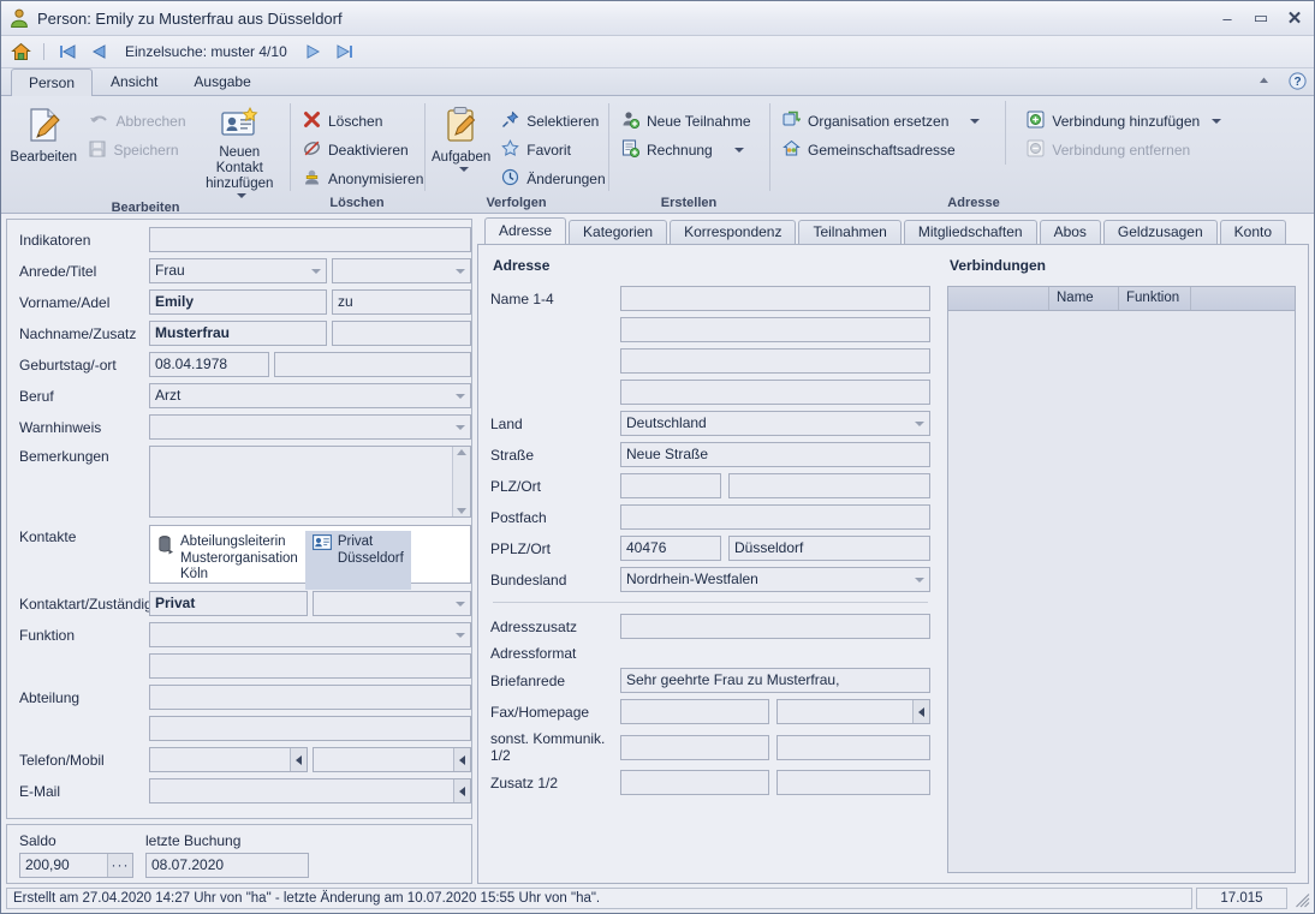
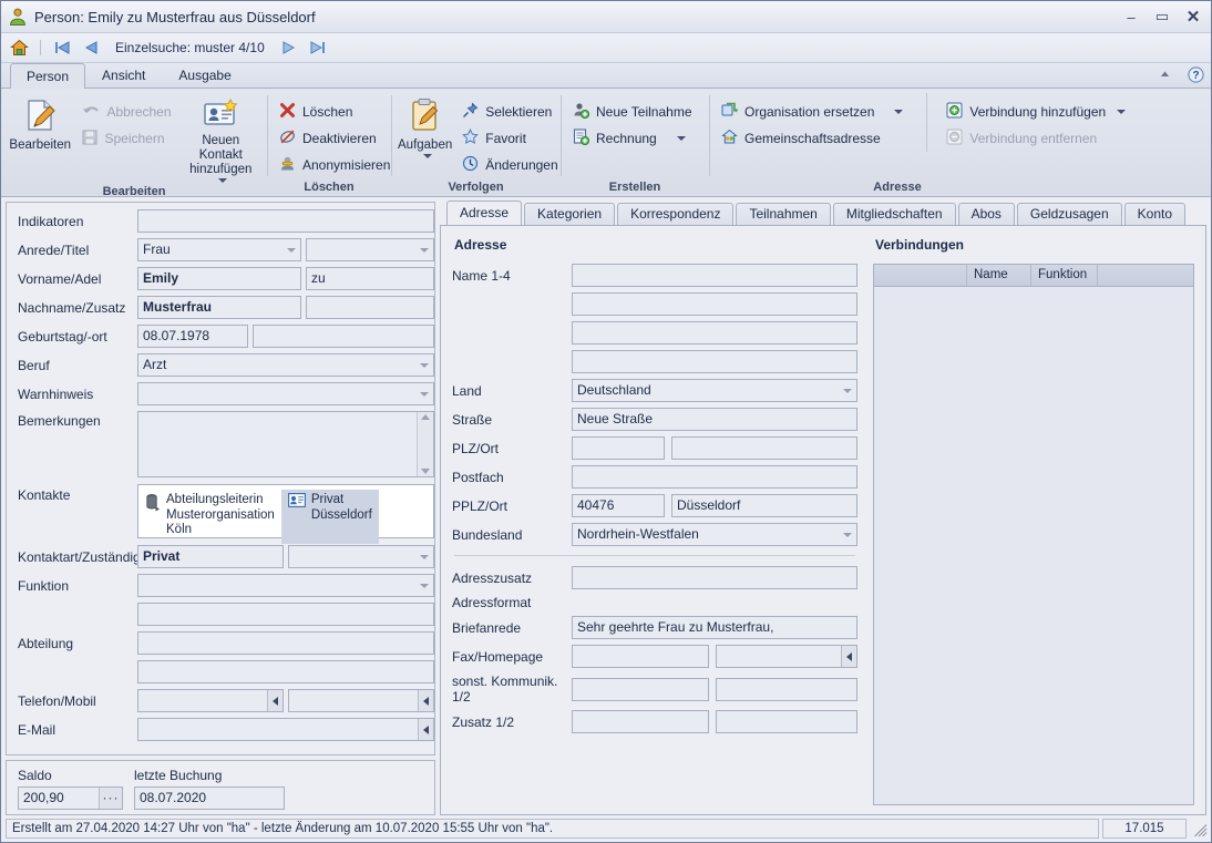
  Person: Emily zu Musterfrau aus Düsseldorf
  –
  ▭
  ✕
  Einzelsuche: muster 4/10
  Person
  Ansicht
  Ausgabe
  ?
  Bearbeiten
  Abbrechen
  Speichern
  Neuen Kontakt hinzufügen
  Bearbeiten
  Löschen
  Deaktivieren
  Anonymisieren
  Löschen
  Aufgaben
  Selektieren
  Favorit
  Änderungen
  Verfolgen
  Neue Teilnahme
  Rechnung
  Erstellen
  Organisation ersetzen
  Gemeinschaftsadresse
  Verbindung hinzufügen
  Verbindung entfernen
  Adresse
  Indikatoren
  Anrede/Titel
  Frau
  Vorname/Adel
  Emily
  zu
  Nachname/Zusatz
  Musterfrau
  Geburtstag/-ort
- 08.04.1978
+ 08.07.1978
  Beruf
  Arzt
  Warnhinweis
  Bemerkungen
  Kontakte
  Abteilungsleiterin
  Musterorganisation
  Köln
  Privat
  Düsseldorf
  Kontaktart/Zuständi
  Privat
  Funktion
  Abteilung
  Telefon/Mobil
  E-Mail
  Saldo
  letzte Buchung
  200,90
  ···
  08.07.2020
  Adresse
  Kategorien
  Korrespondenz
  Teilnahmen
  Mitgliedschaften
  Abos
  Geldzusagen
  Konto
  Adresse
  Name 1-4
  Land
  Deutschland
  Straße
  Neue Straße
  PLZ/Ort
  Postfach
  PPLZ/Ort
  40476
  Düsseldorf
  Bundesland
  Nordrhein-Westfalen
  Adresszusatz
  Adressformat
  Briefanrede
  Sehr geehrte Frau zu Musterfrau,
  Fax/Homepage
  sonst. Kommunik. 1/2
  Zusatz 1/2
  Verbindungen
  Name
  Funktion
  Erstellt am 27.04.2020 14:27 Uhr von "ha" - letzte Änderung am 10.07.2020 15:55 Uhr von "ha".
  17.015
